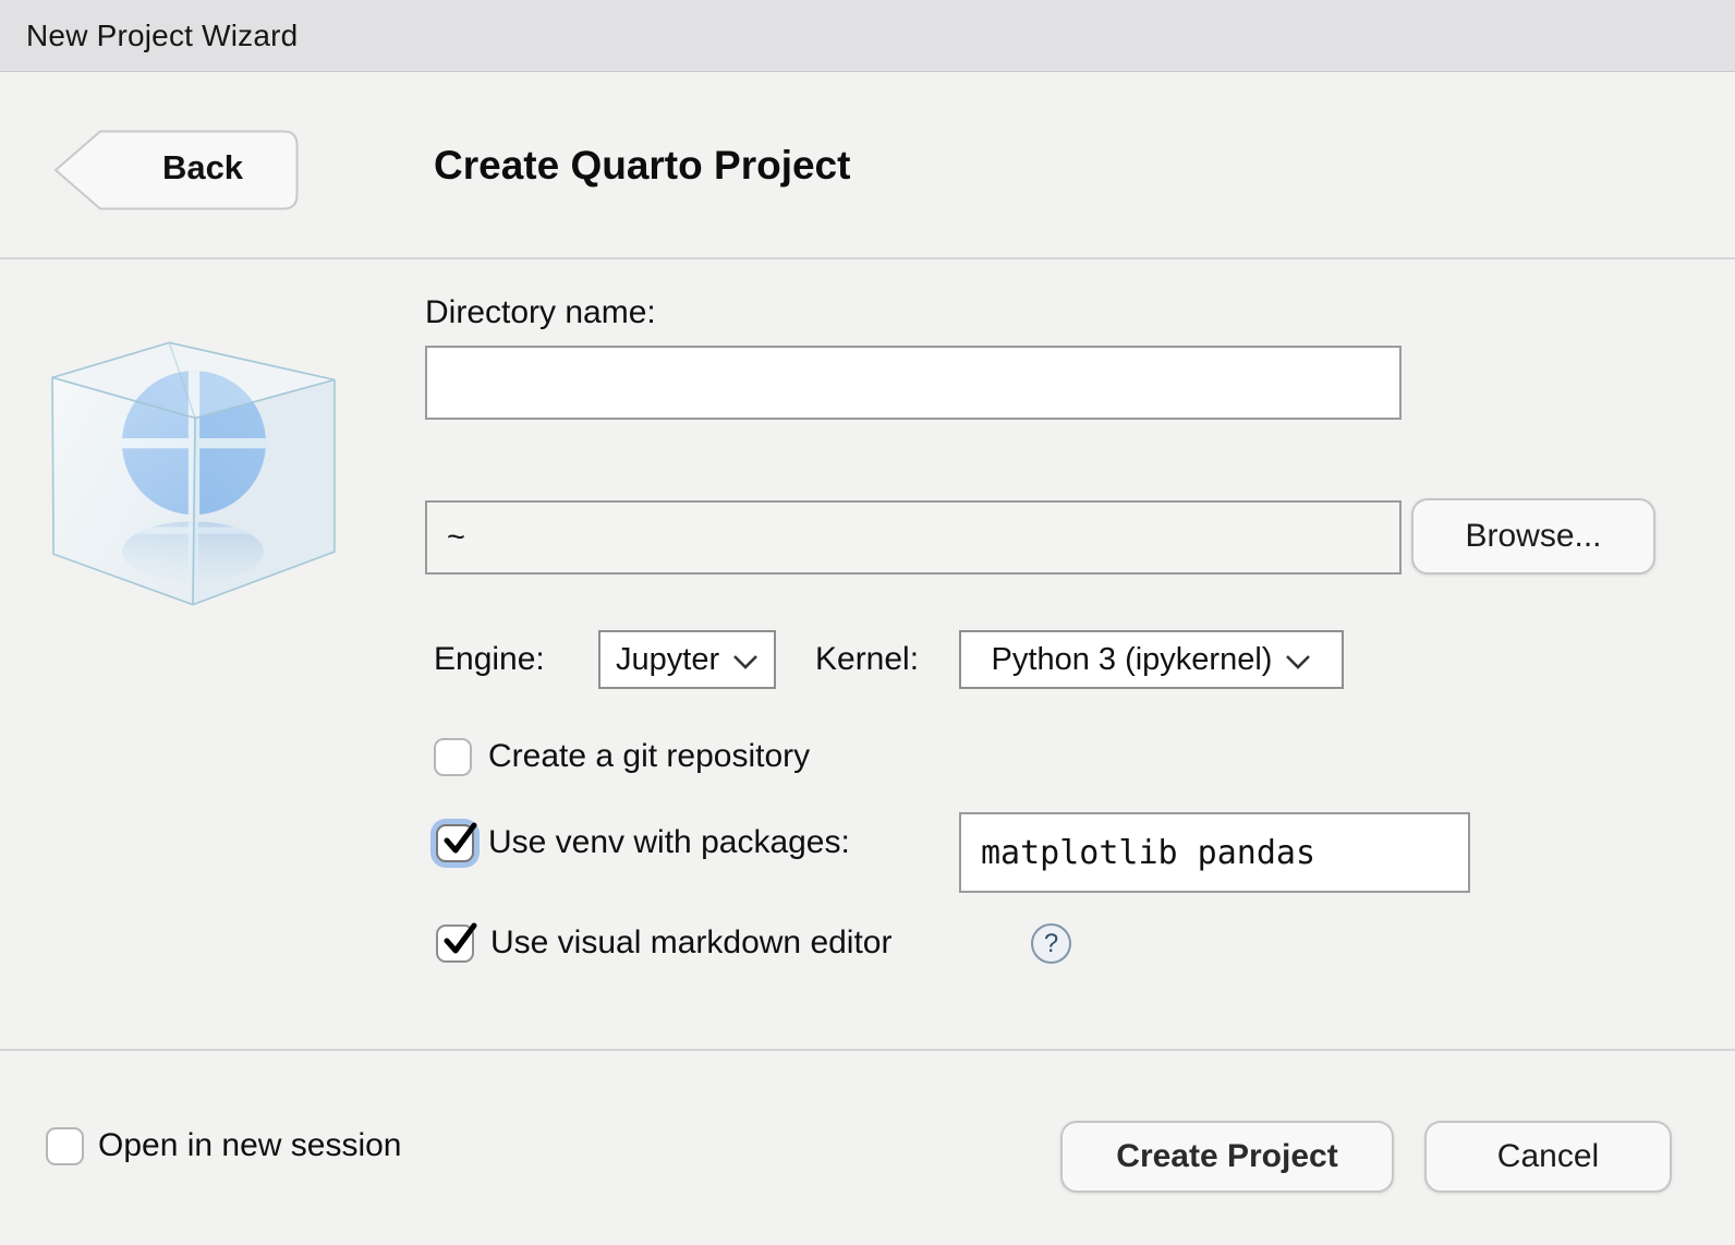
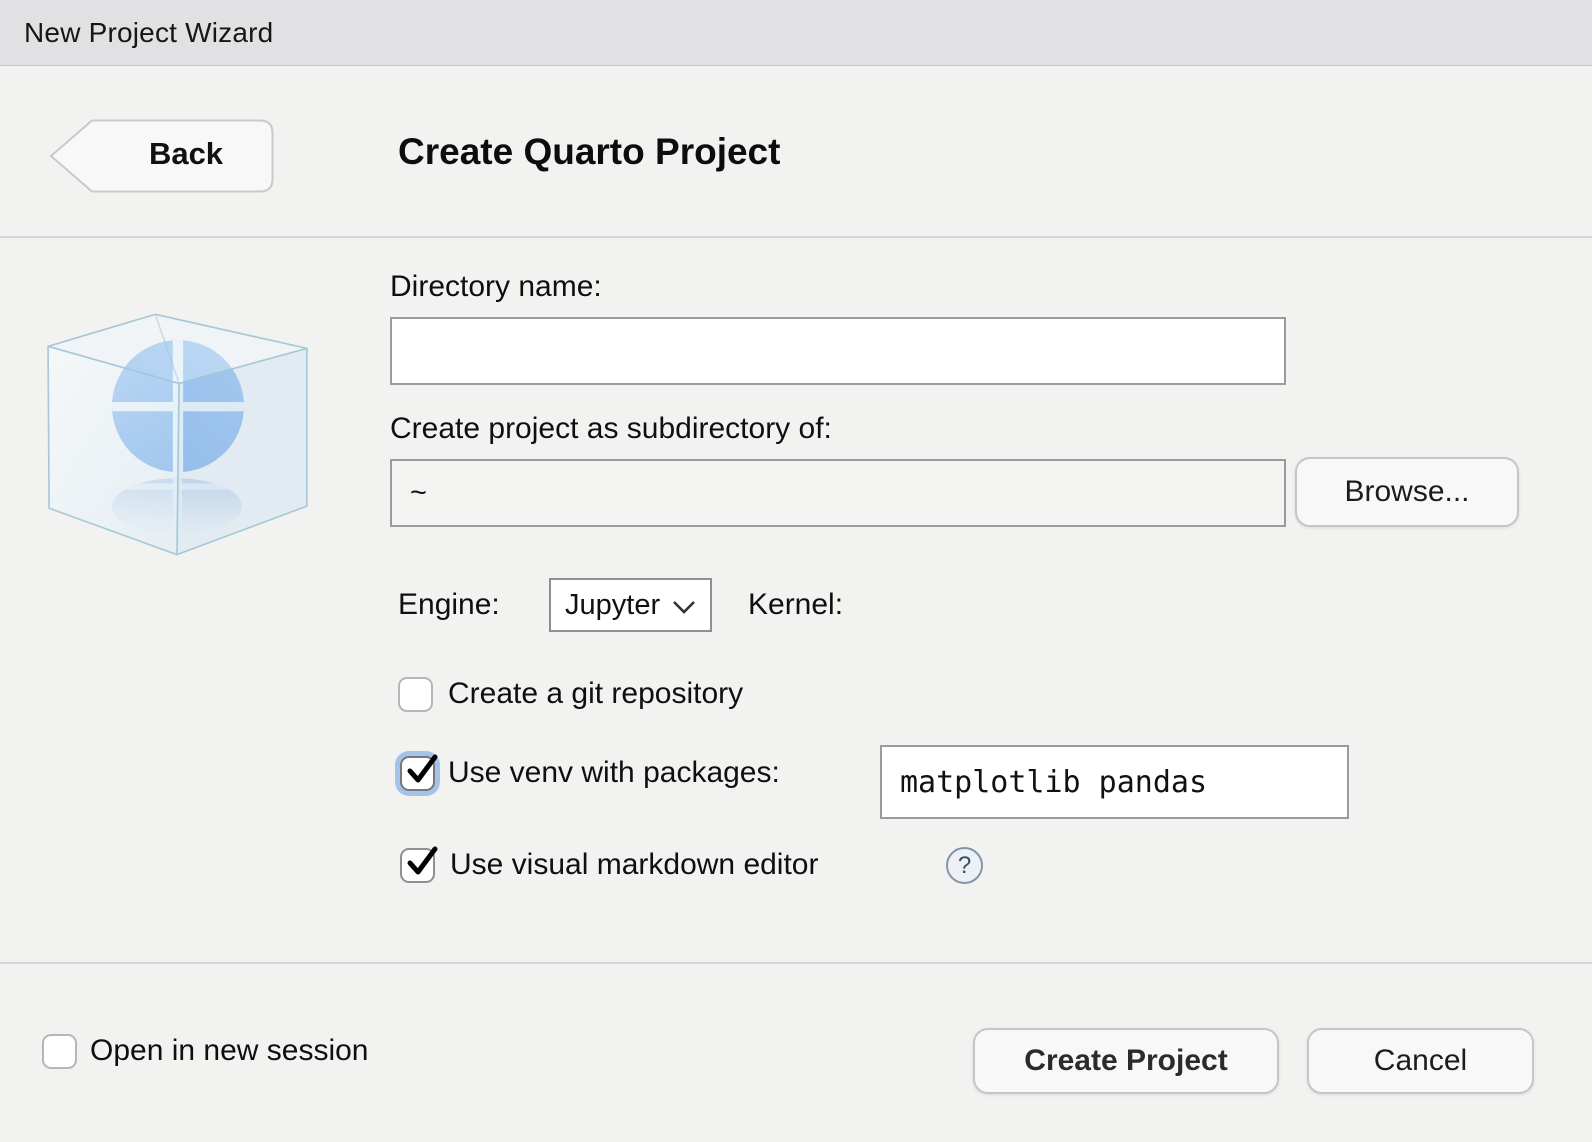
  New Project Wizard
  Back
  Create Quarto Project
  Directory name:
+ Create project as subdirectory of:
  ~
  Browse...
  Engine:
  Jupyter
  Kernel:
- Python 3 (ipykernel)
  Create a git repository
  Use venv with packages:
  matplotlib pandas
  Use visual markdown editor
  ?
  Open in new session
  Create Project
  Cancel
